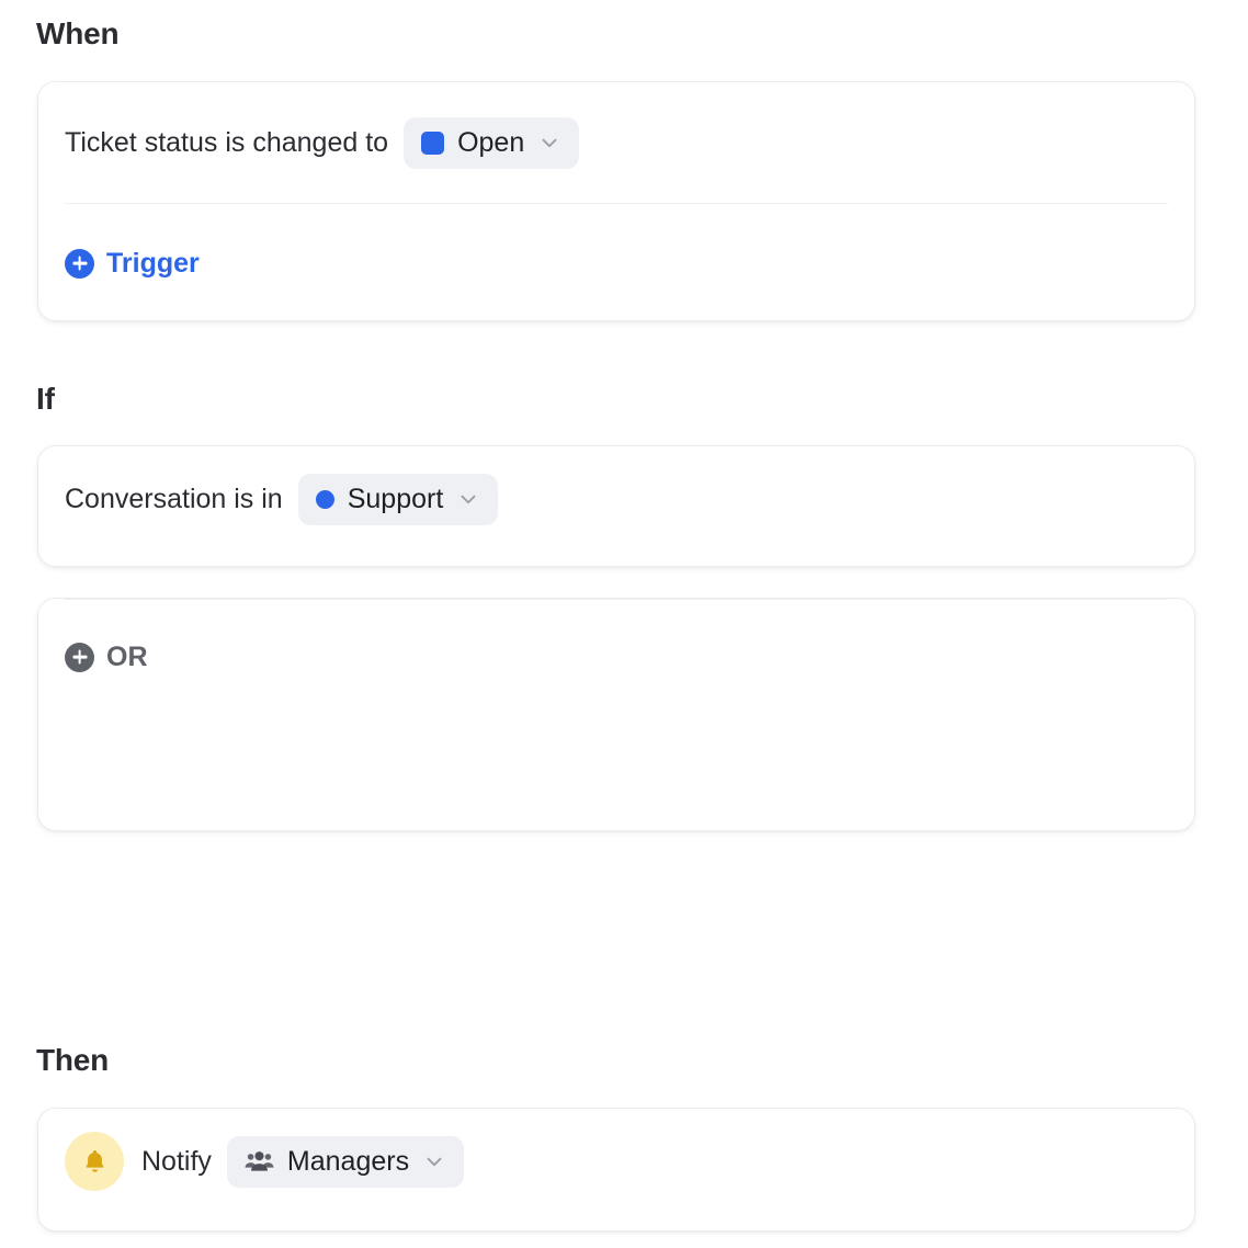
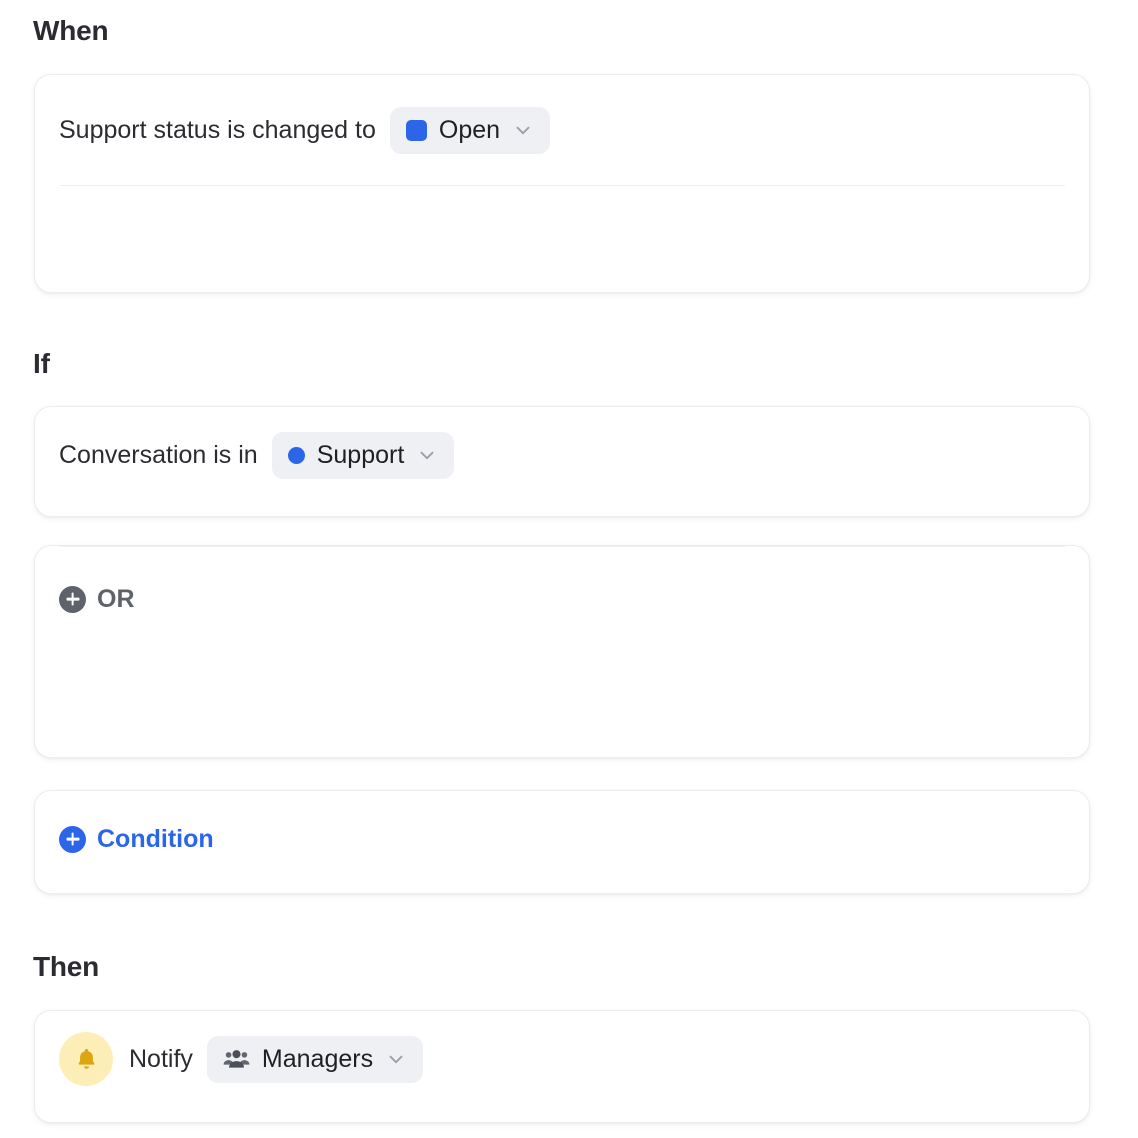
  When
- Ticket status is changed to
+ Support status is changed to
  Open
- Trigger
  If
  Conversation is in
  Support
  OR
+ Condition
  Then
  Notify
  Managers
